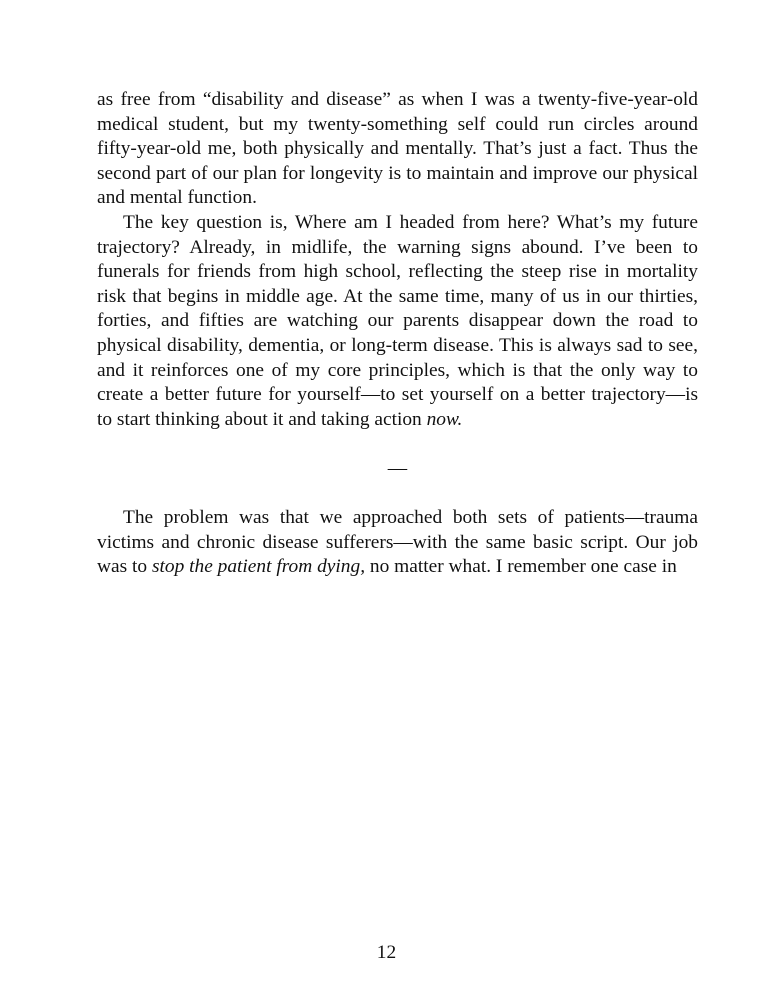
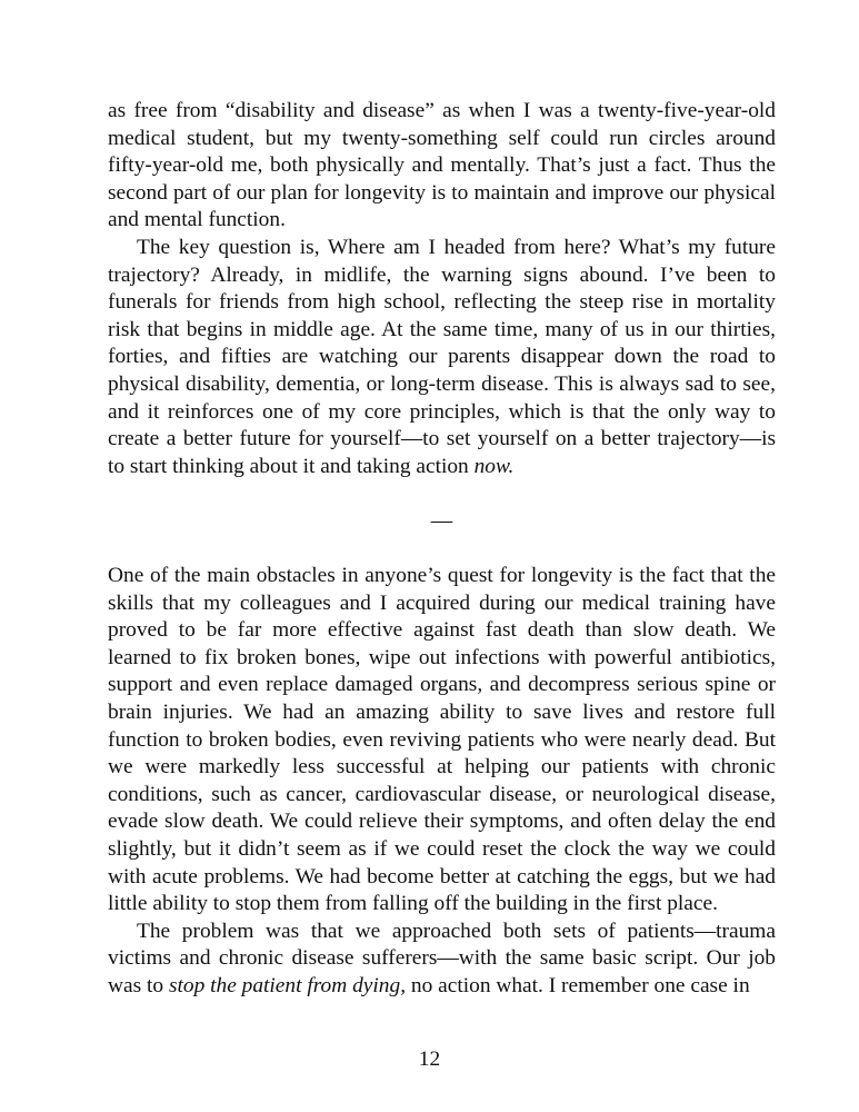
  as free from “disability and disease” as when I was a twenty-five-year-old medical student, but my twenty-something self could run circles around fifty-year-old me, both physically and mentally. That’s just a fact. Thus the second part of our plan for longevity is to maintain and improve our physical and mental function.
  The key question is, Where am I headed from here? What’s my future trajectory? Already, in midlife, the warning signs abound. I’ve been to funerals for friends from high school, reflecting the steep rise in mortality risk that begins in middle age. At the same time, many of us in our thirties, forties, and fifties are watching our parents disappear down the road to physical disability, dementia, or long-term disease. This is always sad to see, and it reinforces one of my core principles, which is that the only way to create a better future for yourself—to set yourself on a better trajectory—is to start thinking about it and taking action now.
  —
+ One of the main obstacles in anyone’s quest for longevity is the fact that the skills that my colleagues and I acquired during our medical training have proved to be far more effective against fast death than slow death. We learned to fix broken bones, wipe out infections with powerful antibiotics, support and even replace damaged organs, and decompress serious spine or brain injuries. We had an amazing ability to save lives and restore full function to broken bodies, even reviving patients who were nearly dead. But we were markedly less successful at helping our patients with chronic conditions, such as cancer, cardiovascular disease, or neurological disease, evade slow death. We could relieve their symptoms, and often delay the end slightly, but it didn’t seem as if we could reset the clock the way we could with acute problems. We had become better at catching the eggs, but we had little ability to stop them from falling off the building in the first place.
- The problem was that we approached both sets of patients—trauma victims and chronic disease sufferers—with the same basic script. Our job was to stop the patient from dying, no matter what. I remember one case in
+ The problem was that we approached both sets of patients—trauma victims and chronic disease sufferers—with the same basic script. Our job was to stop the patient from dying, no action what. I remember one case in
  12
